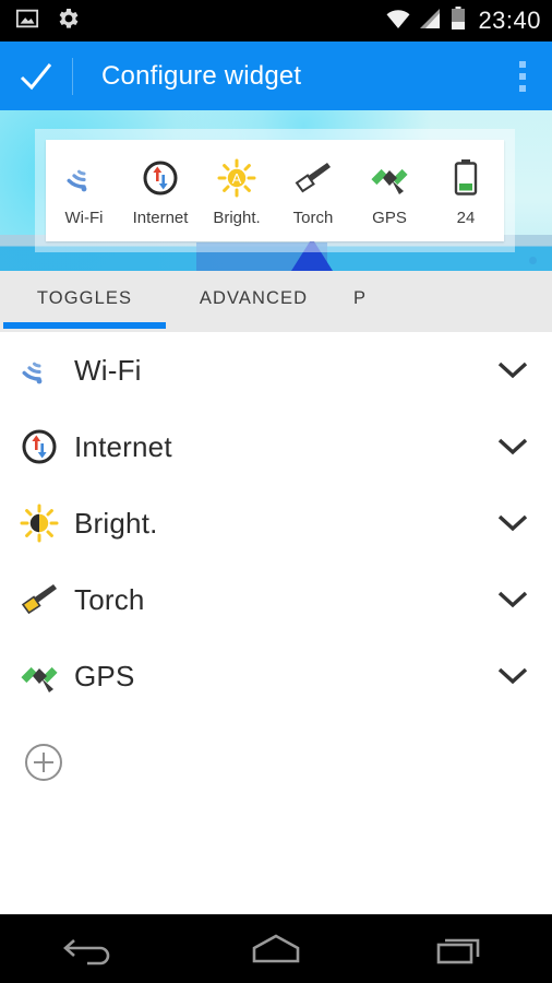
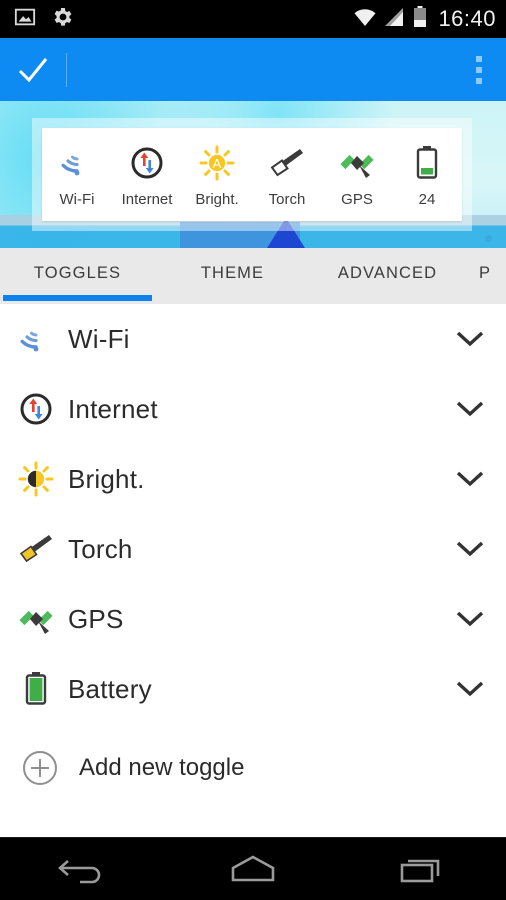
- 23:40
+ 16:40
- Configure widget
  Wi-Fi
  Internet
  A
  Bright.
  Torch
  GPS
  24
  TOGGLES
+ THEME
  ADVANCED
  P
  Wi-Fi
  Internet
  Bright.
  Torch
  GPS
+ Battery
+ Add new toggle
